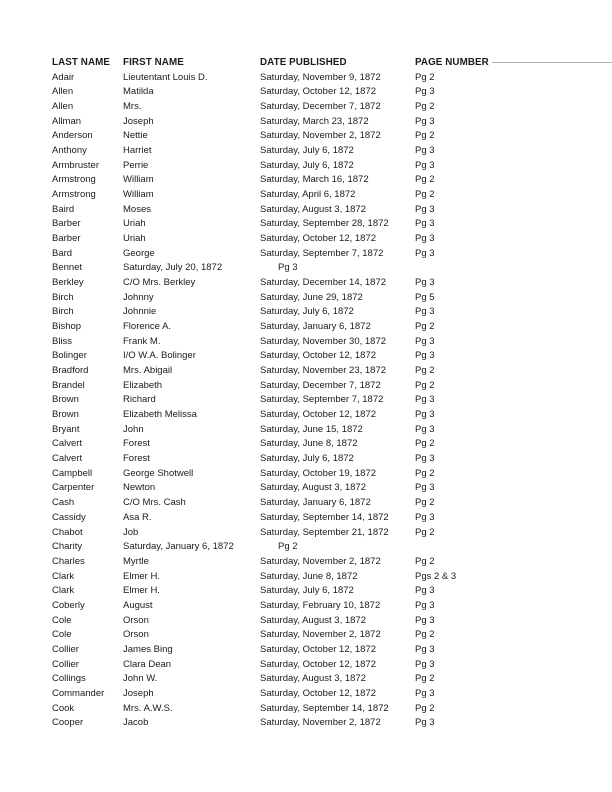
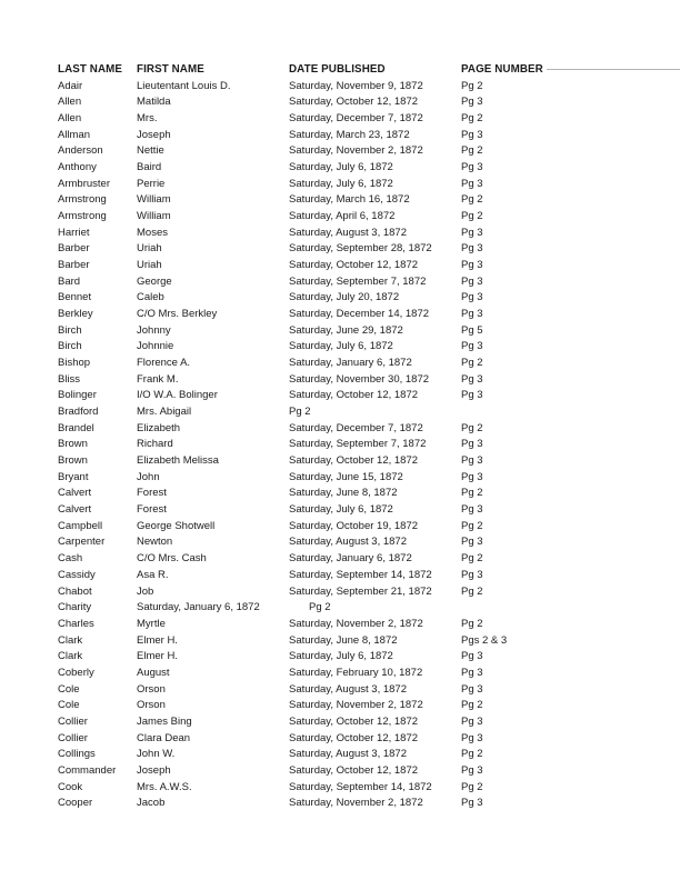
  LAST NAME
  FIRST NAME
  DATE PUBLISHED
  PAGE NUMBER
  Adair
  Lieutentant Louis D.
  Saturday, November 9, 1872
  Pg 2
  Allen
  Matilda
  Saturday, October 12, 1872
  Pg 3
  Allen
  Mrs.
  Saturday, December 7, 1872
  Pg 2
  Allman
  Joseph
  Saturday, March 23, 1872
  Pg 3
  Anderson
  Nettie
  Saturday, November 2, 1872
  Pg 2
  Anthony
- Harriet
+ Baird
  Saturday, July 6, 1872
  Pg 3
  Armbruster
  Perrie
  Saturday, July 6, 1872
  Pg 3
  Armstrong
  William
  Saturday, March 16, 1872
  Pg 2
  Armstrong
  William
  Saturday, April 6, 1872
  Pg 2
- Baird
+ Harriet
  Moses
  Saturday, August 3, 1872
  Pg 3
  Barber
  Uriah
  Saturday, September 28, 1872
  Pg 3
  Barber
  Uriah
  Saturday, October 12, 1872
  Pg 3
  Bard
  George
  Saturday, September 7, 1872
  Pg 3
  Bennet
+ Caleb
  Saturday, July 20, 1872
  Pg 3
  Berkley
  C/O Mrs. Berkley
  Saturday, December 14, 1872
  Pg 3
  Birch
  Johnny
  Saturday, June 29, 1872
  Pg 5
  Birch
  Johnnie
  Saturday, July 6, 1872
  Pg 3
  Bishop
  Florence A.
  Saturday, January 6, 1872
  Pg 2
  Bliss
  Frank M.
  Saturday, November 30, 1872
  Pg 3
  Bolinger
  I/O W.A. Bolinger
  Saturday, October 12, 1872
  Pg 3
  Bradford
  Mrs. Abigail
- Saturday, November 23, 1872
  Pg 2
  Brandel
  Elizabeth
  Saturday, December 7, 1872
  Pg 2
  Brown
  Richard
  Saturday, September 7, 1872
  Pg 3
  Brown
  Elizabeth Melissa
  Saturday, October 12, 1872
  Pg 3
  Bryant
  John
  Saturday, June 15, 1872
  Pg 3
  Calvert
  Forest
  Saturday, June 8, 1872
  Pg 2
  Calvert
  Forest
  Saturday, July 6, 1872
  Pg 3
  Campbell
  George Shotwell
  Saturday, October 19, 1872
  Pg 2
  Carpenter
  Newton
  Saturday, August 3, 1872
  Pg 3
  Cash
  C/O Mrs. Cash
  Saturday, January 6, 1872
  Pg 2
  Cassidy
  Asa R.
  Saturday, September 14, 1872
  Pg 3
  Chabot
  Job
  Saturday, September 21, 1872
  Pg 2
  Charity
  Saturday, January 6, 1872
  Pg 2
  Charles
  Myrtle
  Saturday, November 2, 1872
  Pg 2
  Clark
  Elmer H.
  Saturday, June 8, 1872
  Pgs 2 & 3
  Clark
  Elmer H.
  Saturday, July 6, 1872
  Pg 3
  Coberly
  August
  Saturday, February 10, 1872
  Pg 3
  Cole
  Orson
  Saturday, August 3, 1872
  Pg 3
  Cole
  Orson
  Saturday, November 2, 1872
  Pg 2
  Collier
  James Bing
  Saturday, October 12, 1872
  Pg 3
  Collier
  Clara Dean
  Saturday, October 12, 1872
  Pg 3
  Collings
  John W.
  Saturday, August 3, 1872
  Pg 2
  Commander
  Joseph
  Saturday, October 12, 1872
  Pg 3
  Cook
  Mrs. A.W.S.
  Saturday, September 14, 1872
  Pg 2
  Cooper
  Jacob
  Saturday, November 2, 1872
  Pg 3
